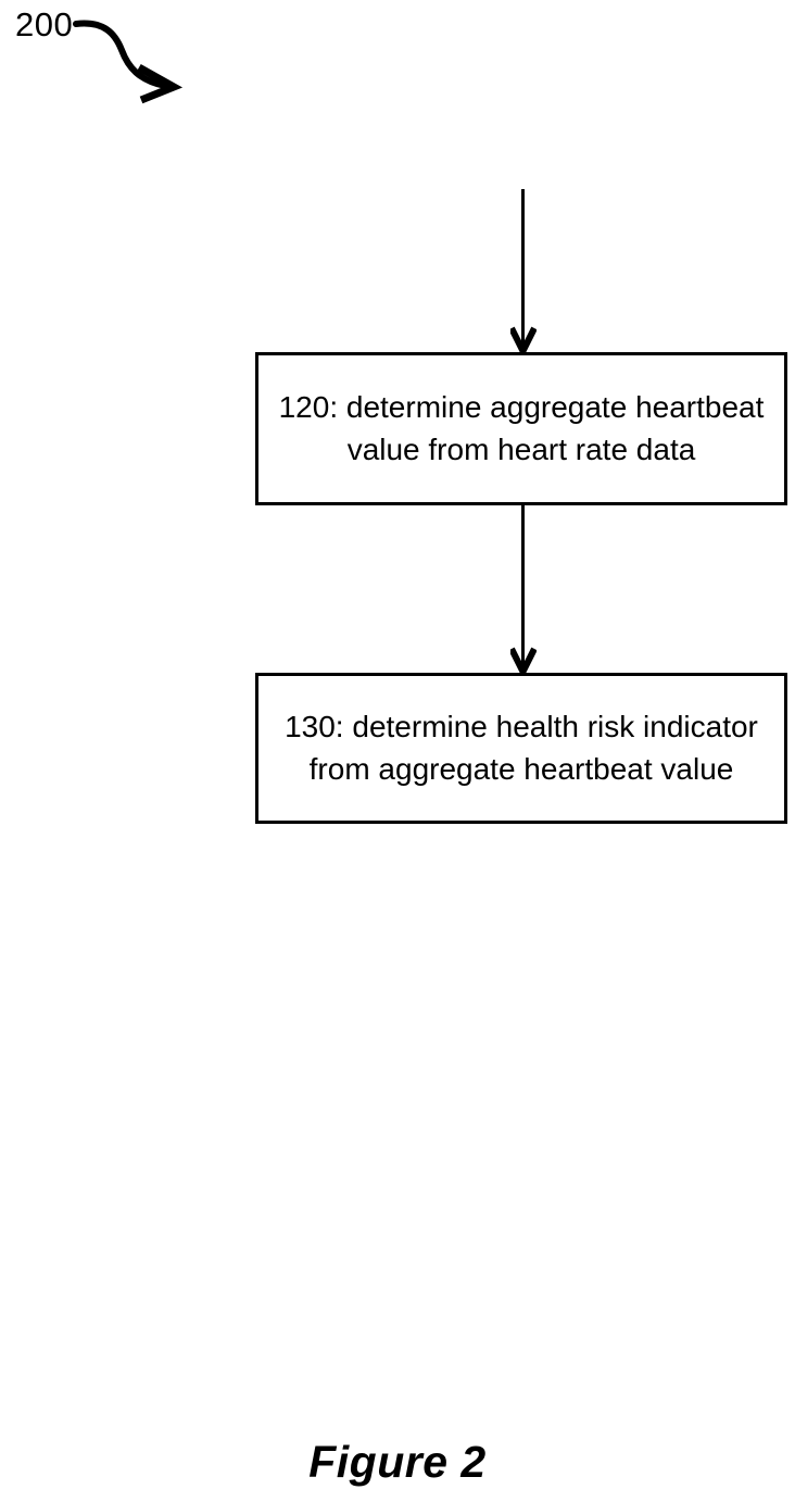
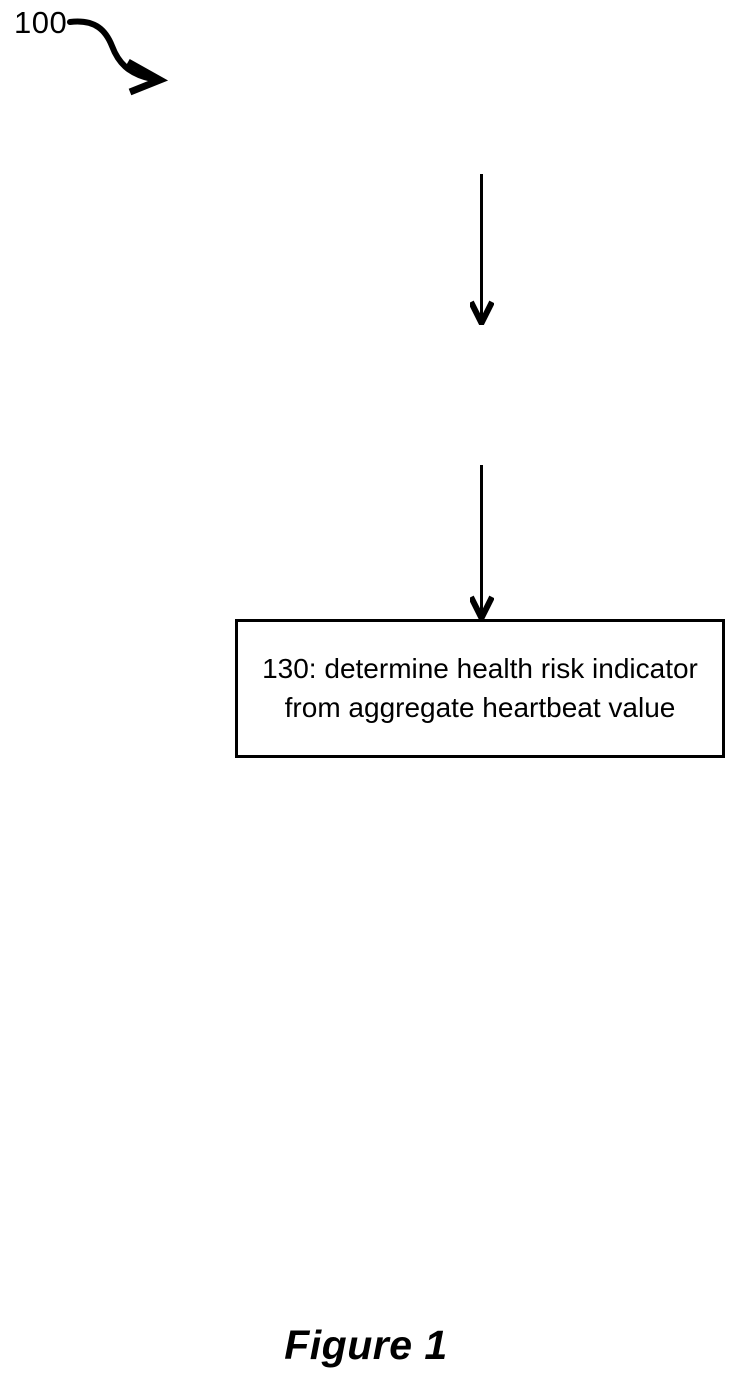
- 200
+ 100
- 120: determine aggregate heartbeat value from heart rate data
  130: determine health risk indicator from aggregate heartbeat value
- Figure 2
+ Figure 1
